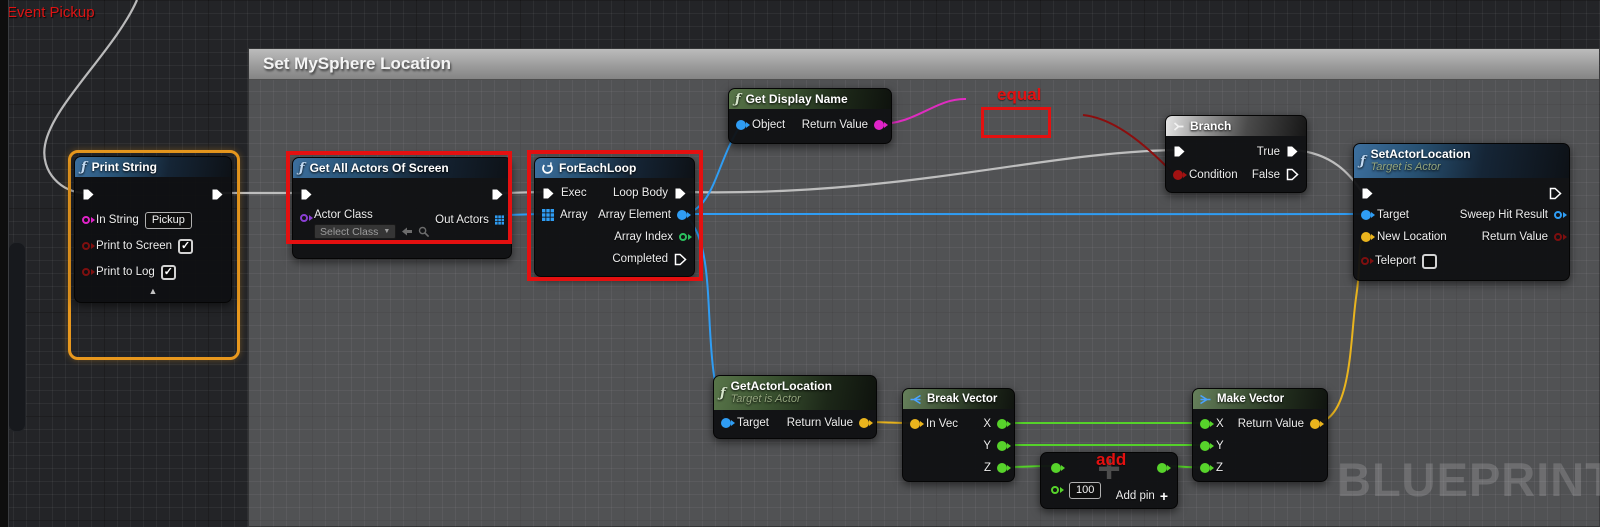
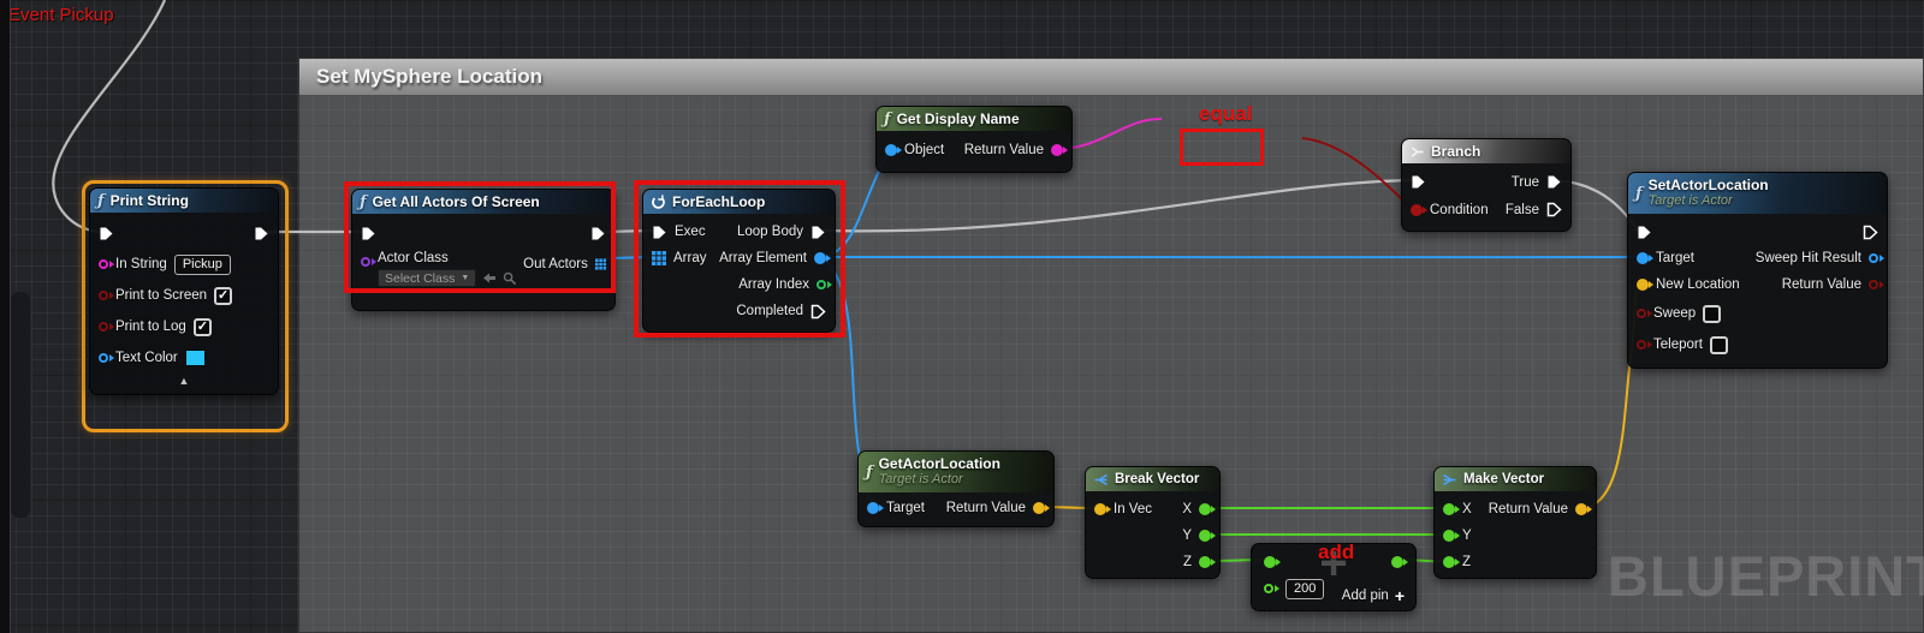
  Set MySphere Location
  BLUEPRIN
  Event Pickup
  ƒ
  Print String
  In String
  Pickup
  Print to Screen
  ✓
  Print to Log
  ✓
+ Text Color
  ▲
  ƒ
  Get All Actors Of Screen
  Actor Class
  Select Class
  Out Actors
  ForEachLoop
  Exec
  Loop Body
  Array
  Array Element
  Array Index
  Completed
  ƒ
  Get Display Name
  Object
  Return Value
  Branch
  True
  Condition
  False
  ƒ
  SetActorLocation
  Target is Actor
  Target
  Sweep Hit Result
  New Location
  Return Value
+ Sweep
  Teleport
  ƒ
  GetActorLocation
  Target is Actor
  Target
  Return Value
  Break Vector
  In Vec
  X
  Y
  Z
  +
- 100
+ 200
  Add pin
  +
  Make Vector
  X
  Return Value
  Y
  Z
  equal
  add
